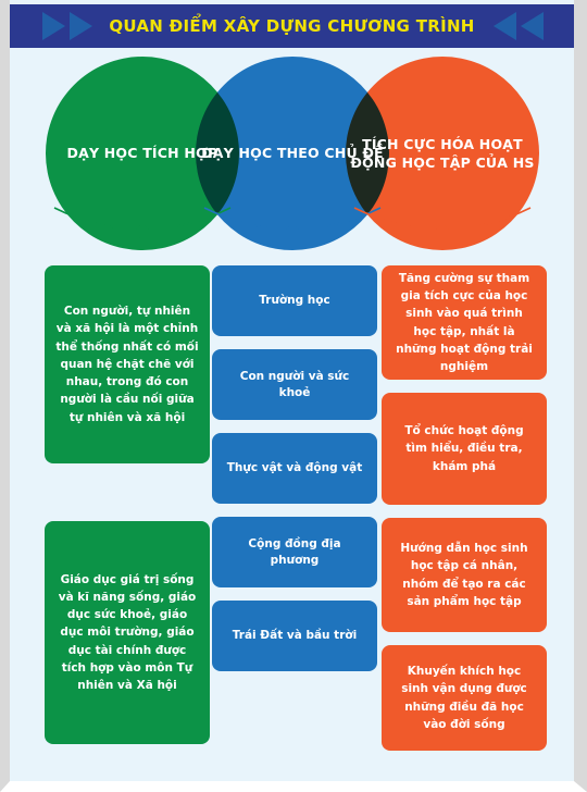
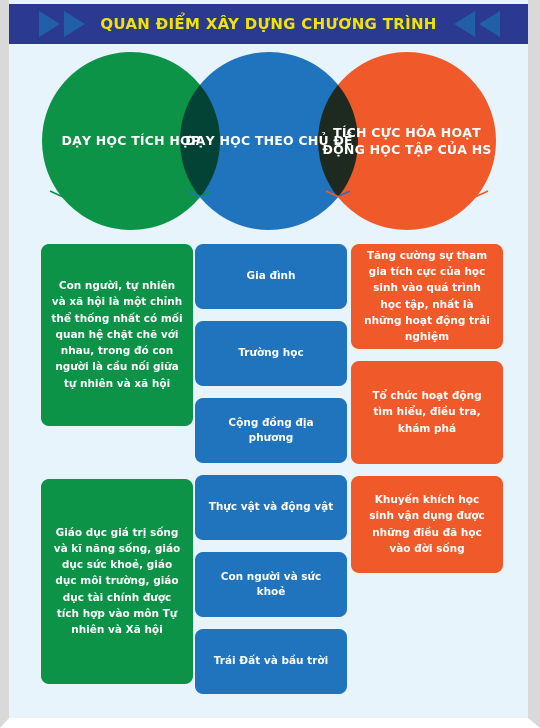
  QUAN ĐIỂM XÂY DỰNG CHƯƠNG TRÌNH
  DẠY HỌC TÍCH HỢP
  DẠY HỌC THEO CHỦ ĐỀ
  TÍCH CỰC HÓA HOẠT ĐỘNG HỌC TẬP CỦA HS
  Con người, tự nhiên và xã hội là một chỉnh thể thống nhất có mối quan hệ chặt chẽ với nhau, trong đó con người là cầu nối giữa tự nhiên và xã hội
  Giáo dục giá trị sống và kĩ năng sống, giáo dục sức khoẻ, giáo dục môi trường, giáo dục tài chính được tích hợp vào môn Tự nhiên và Xã hội
+ Gia đình
  Trường học
- Con người và sức khoẻ
+ Cộng đồng địa phương
  Thực vật và động vật
- Cộng đồng địa phương
+ Con người và sức khoẻ
  Trái Đất và bầu trời
  Tăng cường sự tham gia tích cực của học sinh vào quá trình học tập, nhất là những hoạt động trải nghiệm
  Tổ chức hoạt động tìm hiểu, điều tra, khám phá
- Hướng dẫn học sinh học tập cá nhân, nhóm để tạo ra các sản phẩm học tập
  Khuyến khích học sinh vận dụng được những điều đã học vào đời sống
